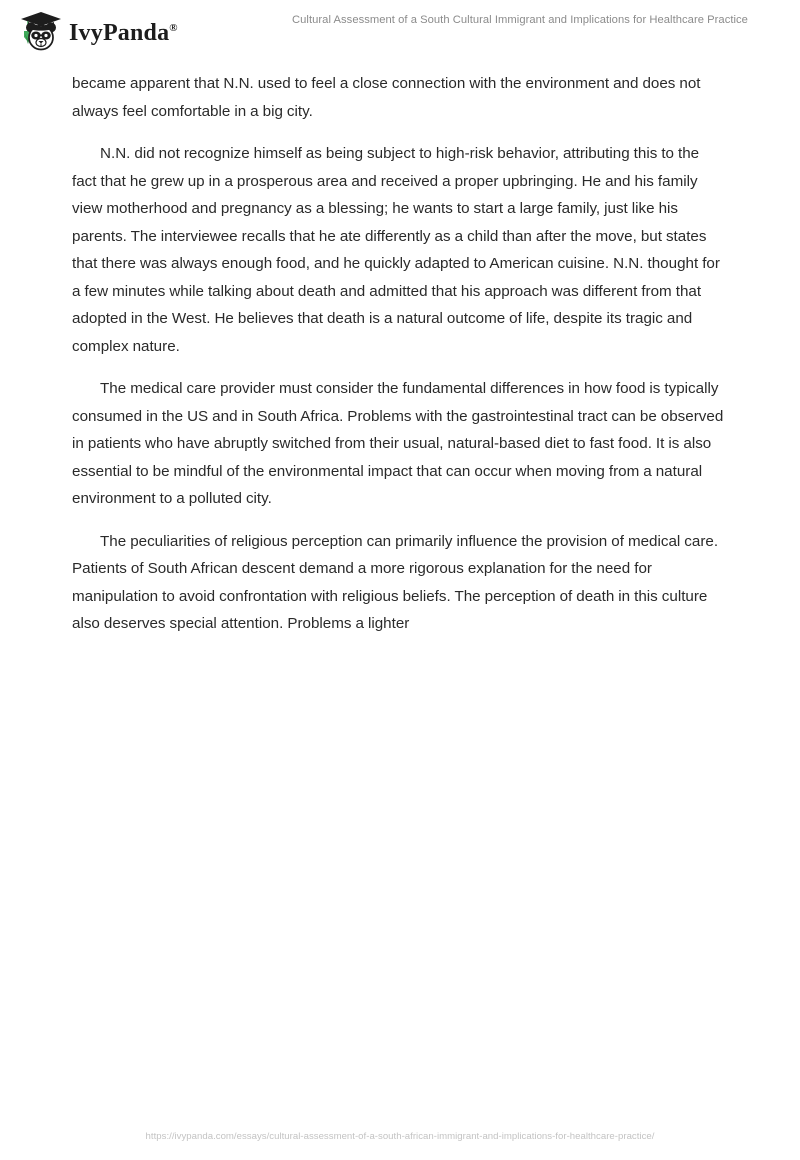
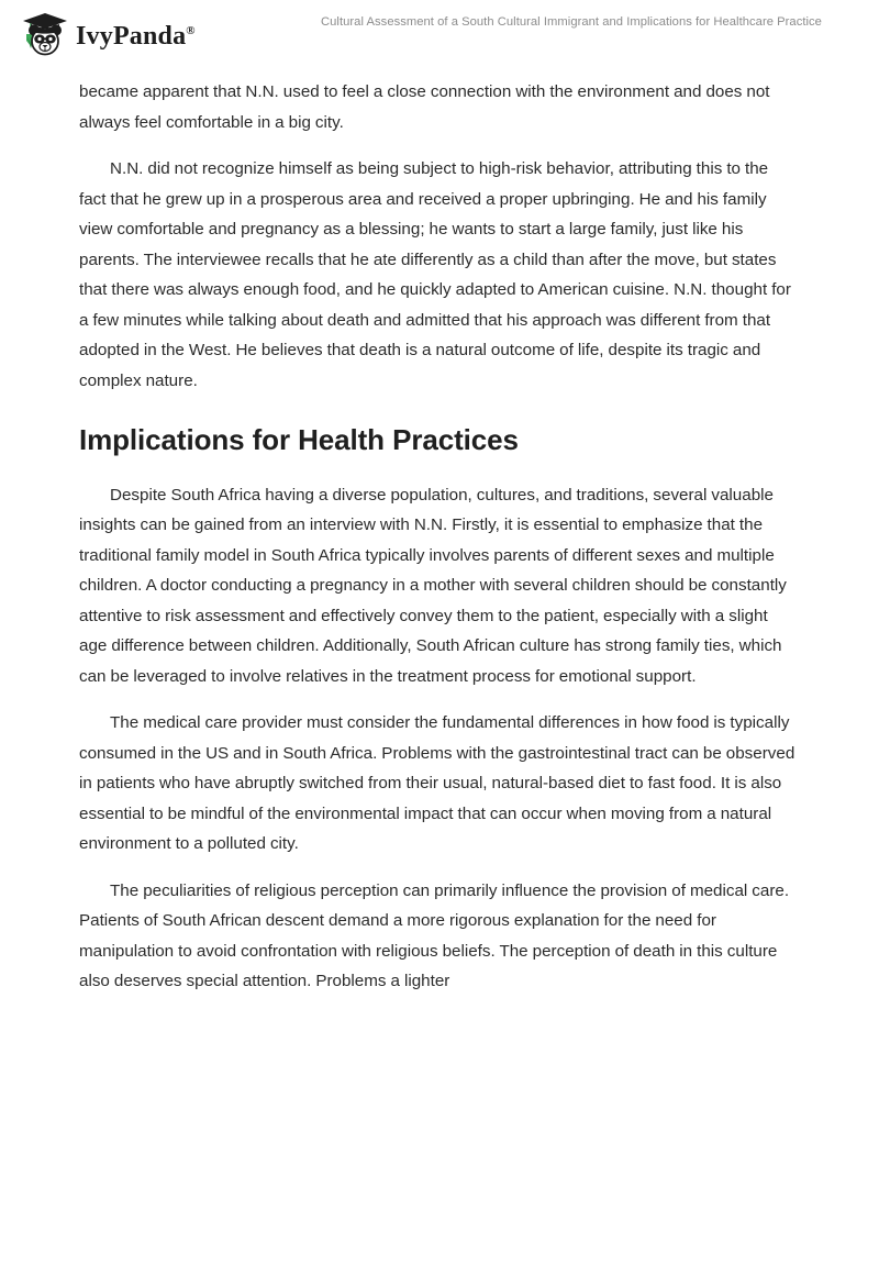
  IvyPanda®
  Cultural Assessment of a South Cultural Immigrant and Implications for Healthcare Practice
  became apparent that N.N. used to feel a close connection with the environment and does not always feel comfortable in a big city.
- N.N. did not recognize himself as being subject to high-risk behavior, attributing this to the fact that he grew up in a prosperous area and received a proper upbringing. He and his family view motherhood and pregnancy as a blessing; he wants to start a large family, just like his parents. The interviewee recalls that he ate differently as a child than after the move, but states that there was always enough food, and he quickly adapted to American cuisine. N.N. thought for a few minutes while talking about death and admitted that his approach was different from that adopted in the West. He believes that death is a natural outcome of life, despite its tragic and complex nature.
+ N.N. did not recognize himself as being subject to high-risk behavior, attributing this to the fact that he grew up in a prosperous area and received a proper upbringing. He and his family view comfortable and pregnancy as a blessing; he wants to start a large family, just like his parents. The interviewee recalls that he ate differently as a child than after the move, but states that there was always enough food, and he quickly adapted to American cuisine. N.N. thought for a few minutes while talking about death and admitted that his approach was different from that adopted in the West. He believes that death is a natural outcome of life, despite its tragic and complex nature.
+ Implications for Health Practices
+ Despite South Africa having a diverse population, cultures, and traditions, several valuable insights can be gained from an interview with N.N. Firstly, it is essential to emphasize that the traditional family model in South Africa typically involves parents of different sexes and multiple children. A doctor conducting a pregnancy in a mother with several children should be constantly attentive to risk assessment and effectively convey them to the patient, especially with a slight age difference between children. Additionally, South African culture has strong family ties, which can be leveraged to involve relatives in the treatment process for emotional support.
  The medical care provider must consider the fundamental differences in how food is typically consumed in the US and in South Africa. Problems with the gastrointestinal tract can be observed in patients who have abruptly switched from their usual, natural-based diet to fast food. It is also essential to be mindful of the environmental impact that can occur when moving from a natural environment to a polluted city.
  The peculiarities of religious perception can primarily influence the provision of medical care. Patients of South African descent demand a more rigorous explanation for the need for manipulation to avoid confrontation with religious beliefs. The perception of death in this culture also deserves special attention. Problems a lighter
- https://ivypanda.com/essays/cultural-assessment-of-a-south-african-immigrant-and-implications-for-healthcare-practice/
